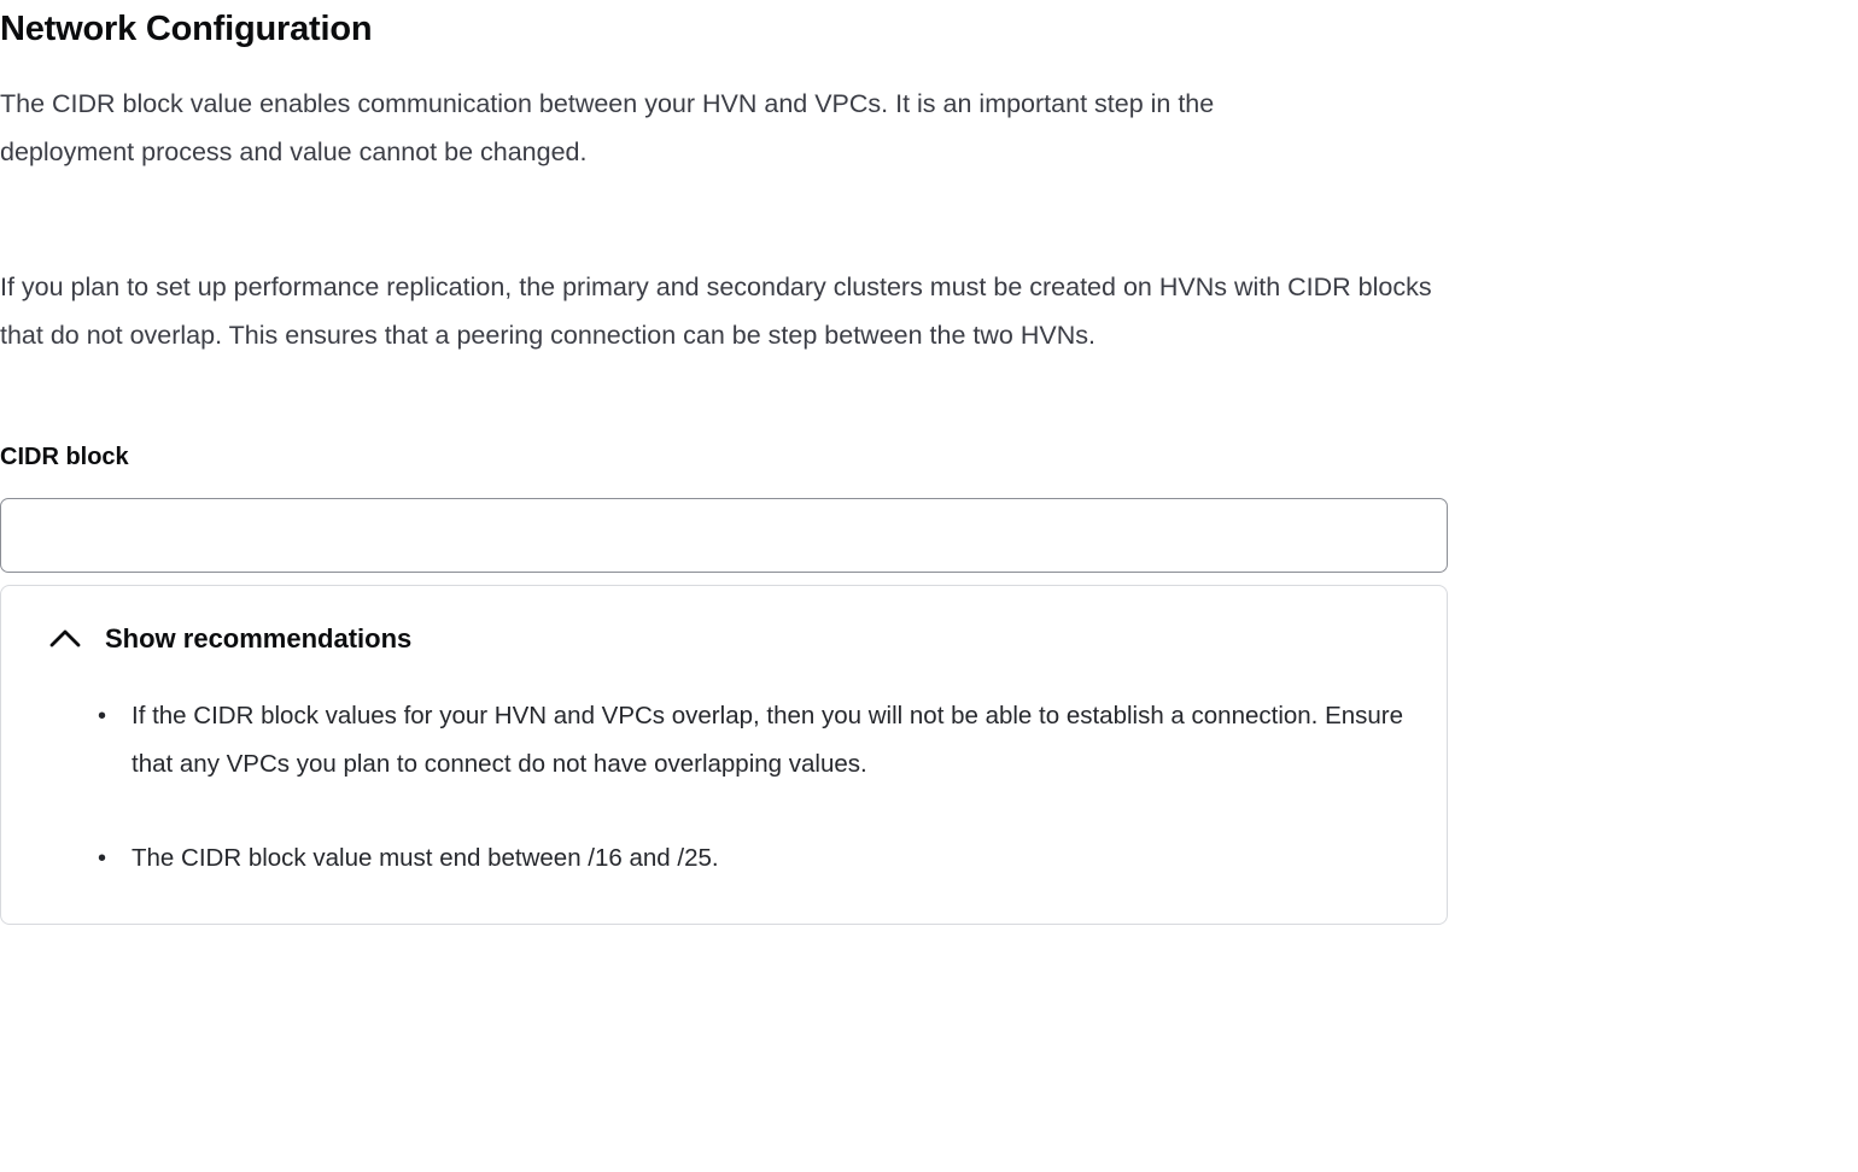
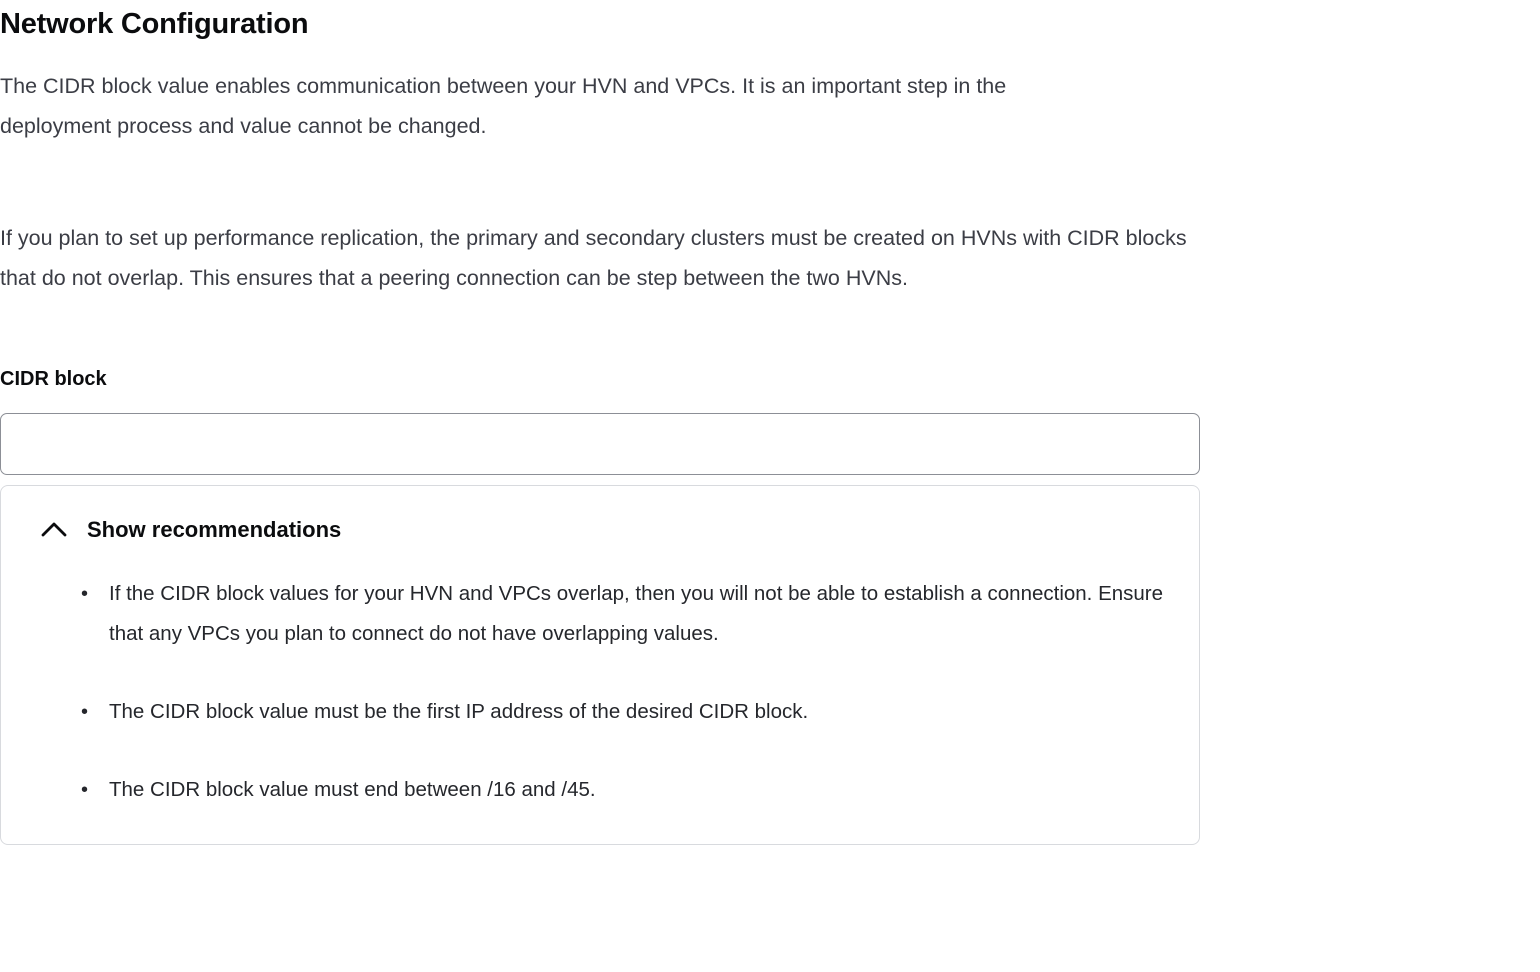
  Network Configuration
  The CIDR block value enables communication between your HVN and VPCs. It is an important step in the deployment process and value cannot be changed.
  If you plan to set up performance replication, the primary and secondary clusters must be created on HVNs with CIDR blocks that do not overlap. This ensures that a peering connection can be step between the two HVNs.
  CIDR block
  Show recommendations
  If the CIDR block values for your HVN and VPCs overlap, then you will not be able to establish a connection. Ensure that any VPCs you plan to connect do not have overlapping values.
+ The CIDR block value must be the first IP address of the desired CIDR block.
- The CIDR block value must end between /16 and /25.
+ The CIDR block value must end between /16 and /45.
